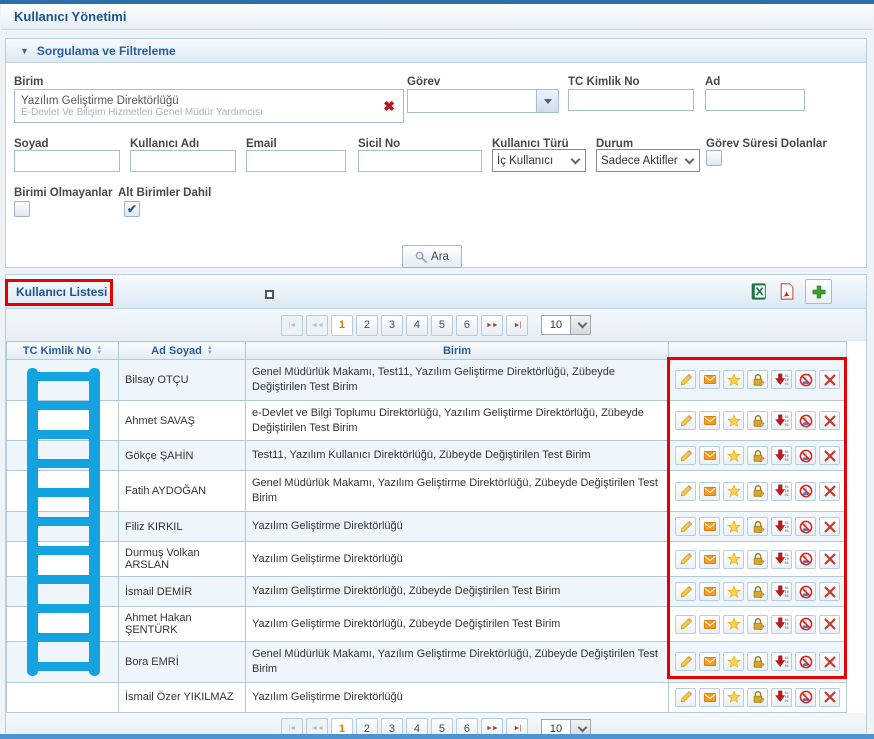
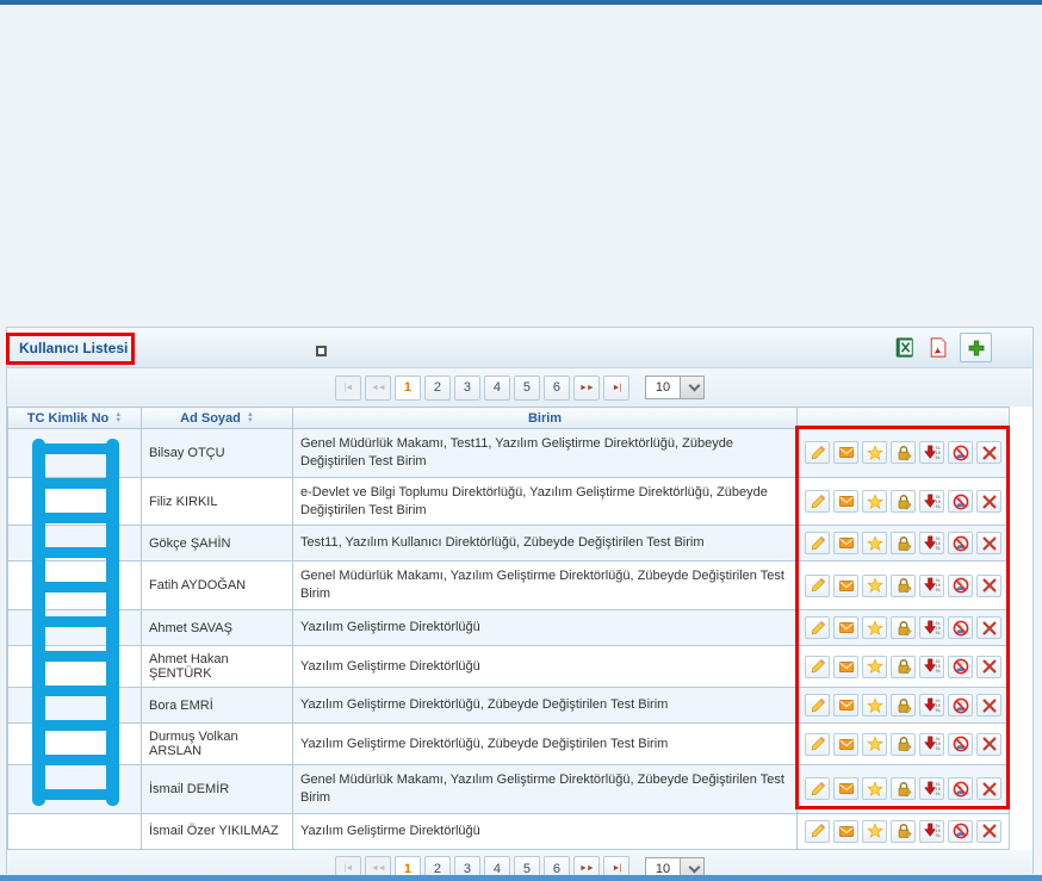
- Kullanıcı Yönetimi
- ▼
- Sorgulama ve Filtreleme
- Birim
- Yazılım Geliştirme Direktörlüğü
- E-Devlet Ve Bilişim Hizmetleri Genel Müdür Yardımcısı
- ✖
- Görev
- TC Kimlik No
- Ad
- Soyad
- Kullanıcı Adı
- Email
- Sicil No
- Kullanıcı Türü
- İç Kullanıcı
- Durum
- Sadece Aktifler
- Görev Süresi Dolanlar
- Birimi Olmayanlar
- Alt Birimler Dahil
- ✔
- Ara
  Kullanıcı Listesi
  1
  2
  3
  4
  5
  6
  10
  TC Kimlik No	Ad Soyad	Birim
  	Bilsay OTÇU	Genel Müdürlük Makamı, Test11, Yazılım Geliştirme Direktörlüğü, Zübeyde Değiştirilen Test Birim
- 	Ahmet SAVAŞ	e-Devlet ve Bilgi Toplumu Direktörlüğü, Yazılım Geliştirme Direktörlüğü, Zübeyde Değiştirilen Test Birim
+ 	Filiz KIRKIL	e-Devlet ve Bilgi Toplumu Direktörlüğü, Yazılım Geliştirme Direktörlüğü, Zübeyde Değiştirilen Test Birim
  	Gökçe ŞAHİN	Test11, Yazılım Kullanıcı Direktörlüğü, Zübeyde Değiştirilen Test Birim
  	Fatih AYDOĞAN	Genel Müdürlük Makamı, Yazılım Geliştirme Direktörlüğü, Zübeyde Değiştirilen Test Birim
- 	Filiz KIRKIL	Yazılım Geliştirme Direktörlüğü
+ 	Ahmet SAVAŞ	Yazılım Geliştirme Direktörlüğü
- 	Durmuş Volkan ARSLAN	Yazılım Geliştirme Direktörlüğü
+ 	Ahmet Hakan ŞENTÜRK	Yazılım Geliştirme Direktörlüğü
- 	İsmail DEMİR	Yazılım Geliştirme Direktörlüğü, Zübeyde Değiştirilen Test Birim
+ 	Bora EMRİ	Yazılım Geliştirme Direktörlüğü, Zübeyde Değiştirilen Test Birim
- 	Ahmet Hakan ŞENTÜRK	Yazılım Geliştirme Direktörlüğü, Zübeyde Değiştirilen Test Birim
+ 	Durmuş Volkan ARSLAN	Yazılım Geliştirme Direktörlüğü, Zübeyde Değiştirilen Test Birim
- 	Bora EMRİ	Genel Müdürlük Makamı, Yazılım Geliştirme Direktörlüğü, Zübeyde Değiştirilen Test Birim
+ 	İsmail DEMİR	Genel Müdürlük Makamı, Yazılım Geliştirme Direktörlüğü, Zübeyde Değiştirilen Test Birim
  	İsmail Özer YIKILMAZ	Yazılım Geliştirme Direktörlüğü
  1
  2
  3
  4
  5
  6
  10
